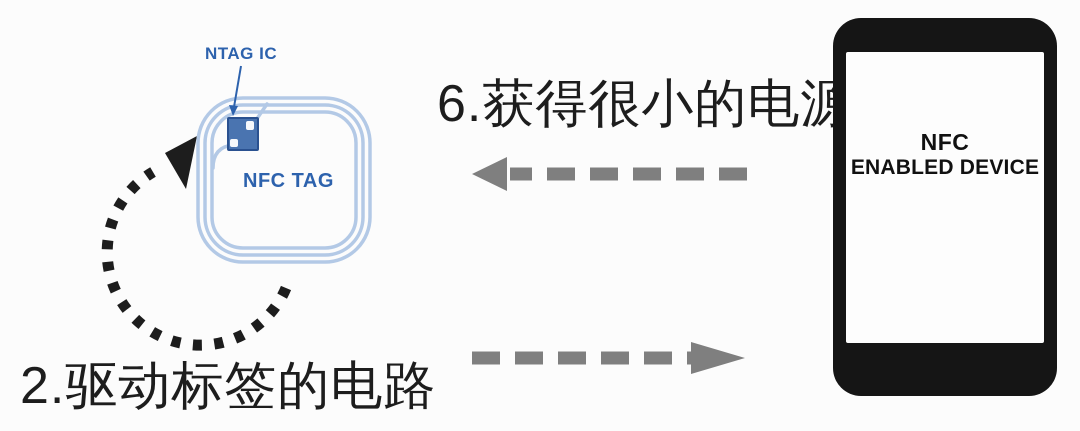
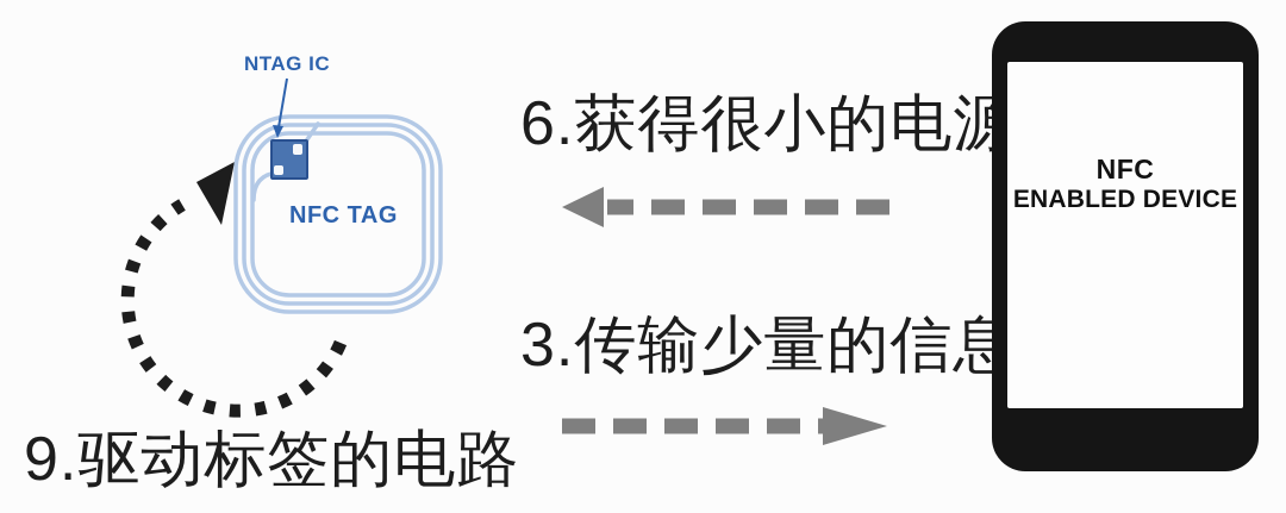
  NTAG IC
  NFC TAG
  6.获得很小的电源
+ 3.传输少量的信息
- 2.驱动标签的电路
+ 9.驱动标签的电路
  NFC
  ENABLED DEVICE
